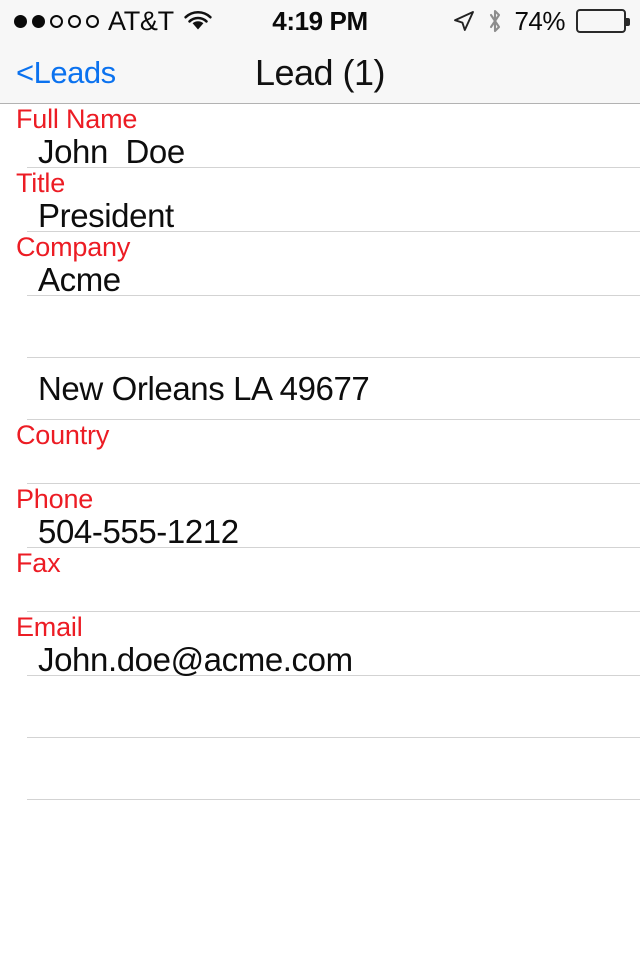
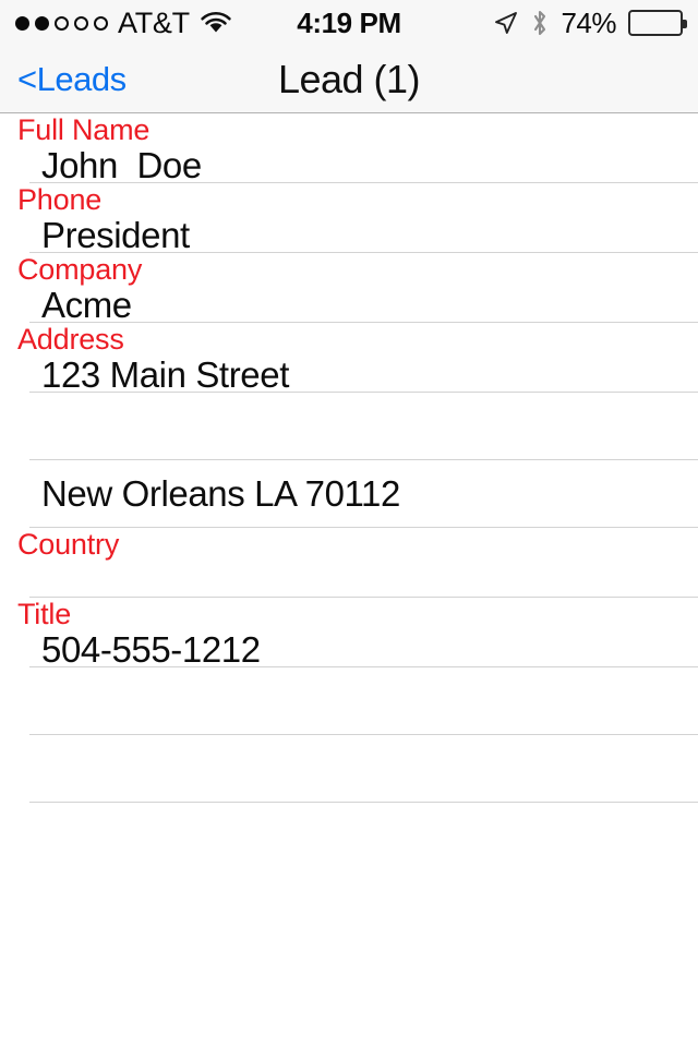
  AT&T
  4:19 PM
  74%
  <Leads
  Lead (1)
  Full Name
  John Doe
- Title
+ Phone
  President
  Company
  Acme
+ Address
+ 123 Main Street
- New Orleans LA 49677
+ New Orleans LA 70112
  Country
- Phone
+ Title
  504-555-1212
- Fax
- Email
- John.doe@acme.com
